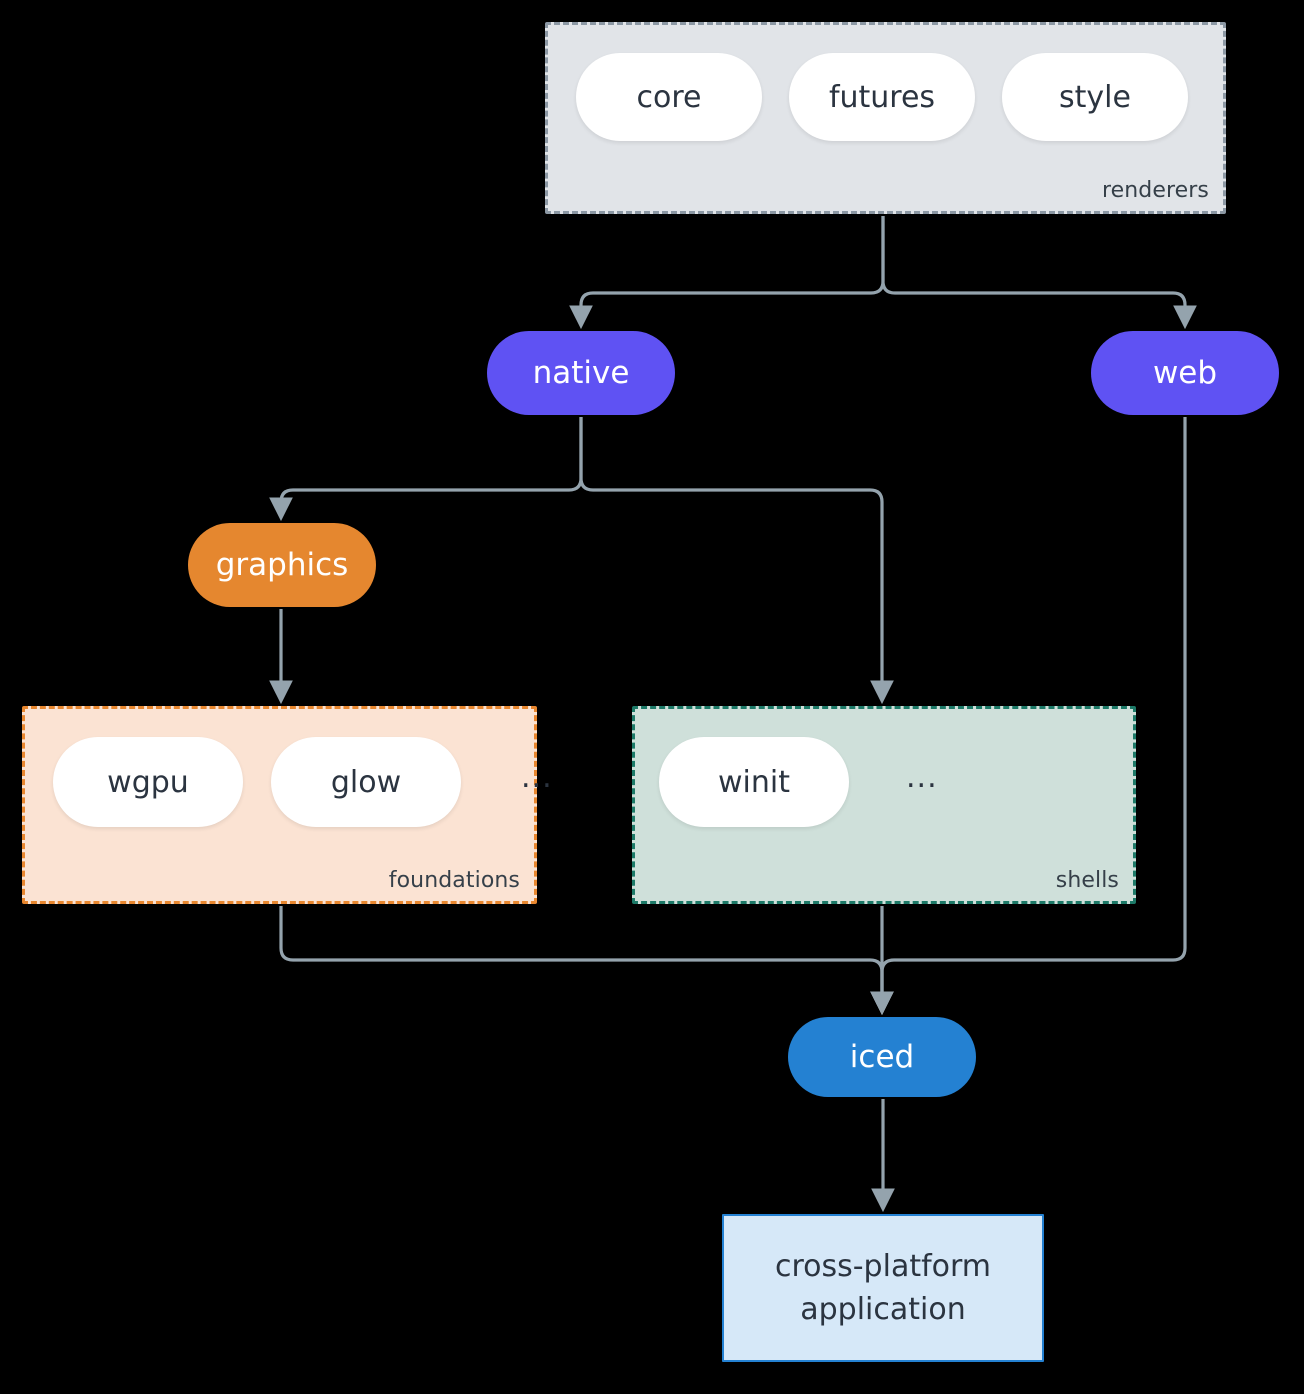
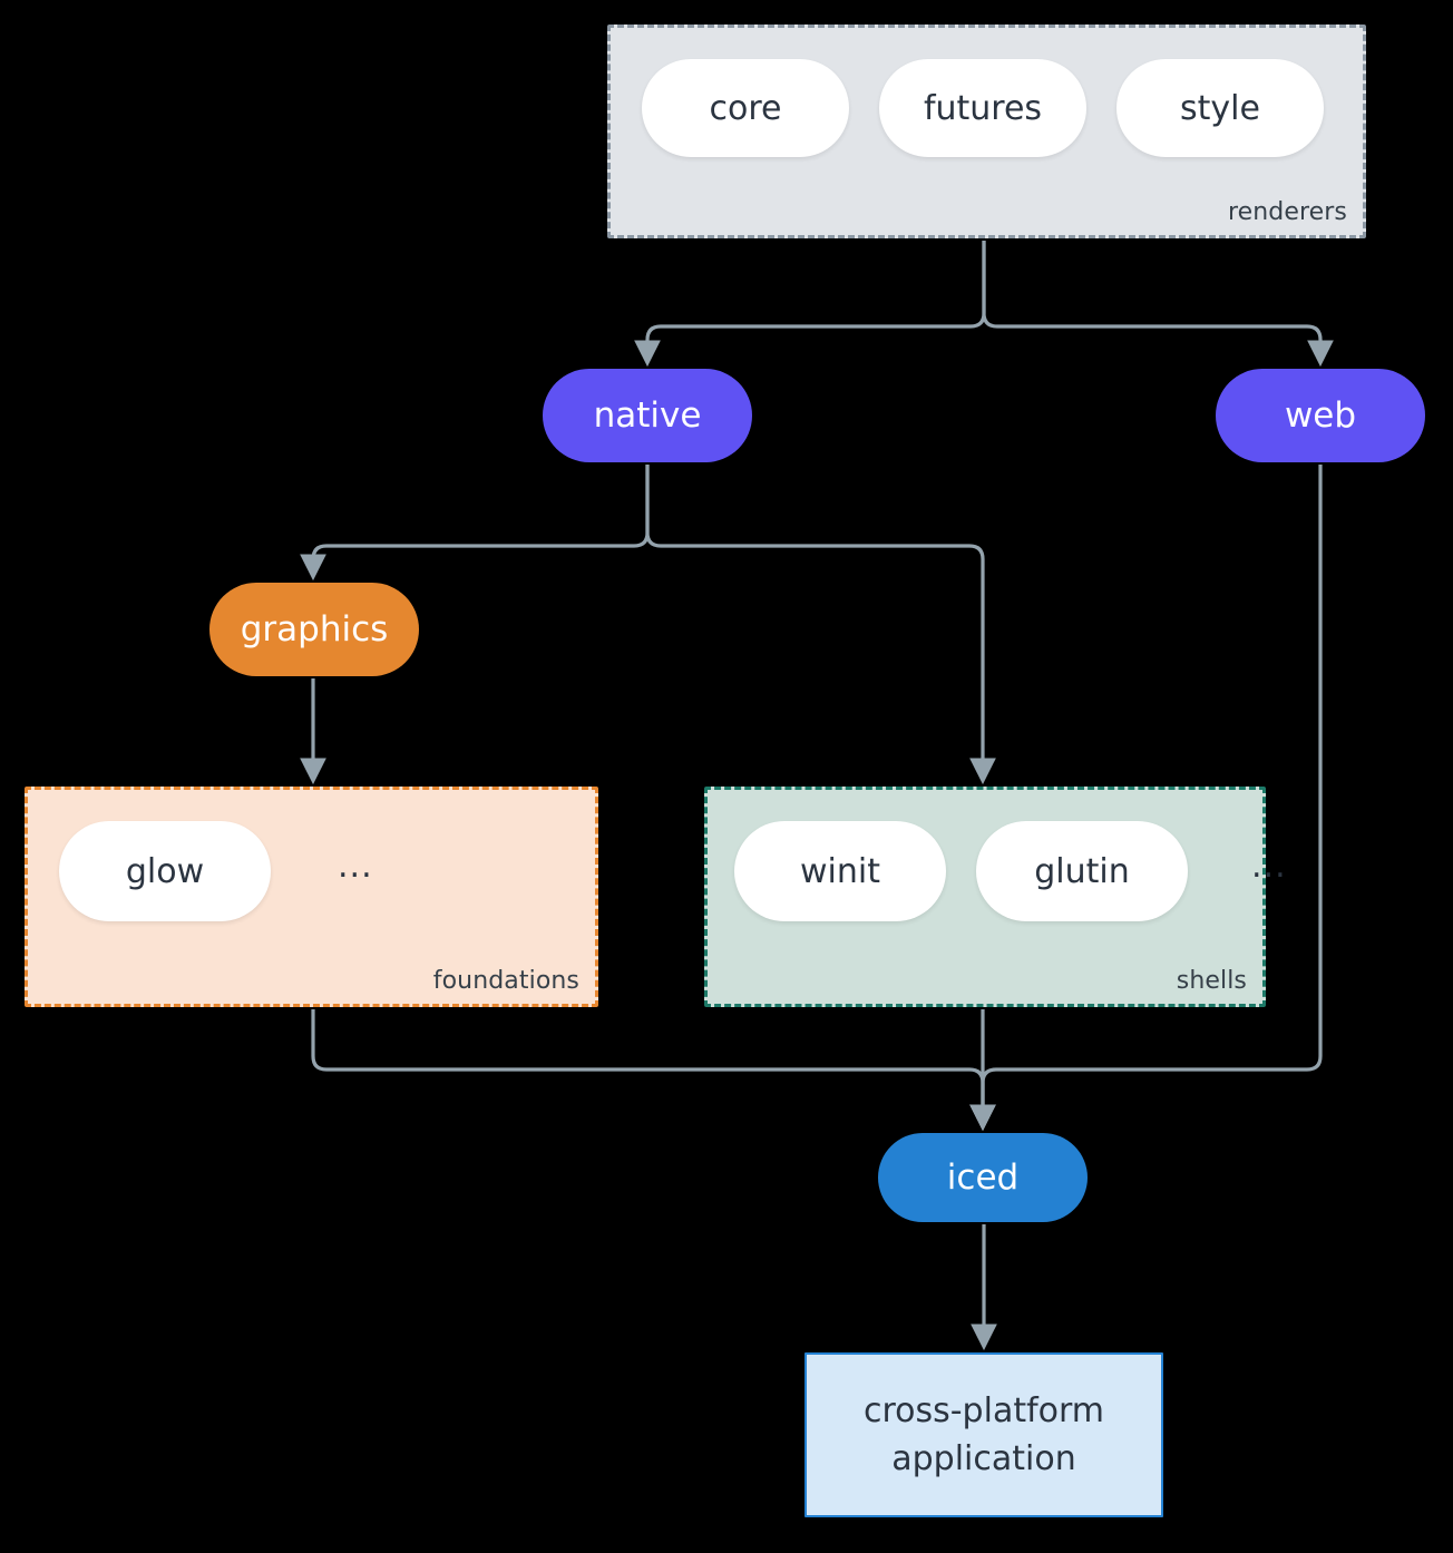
  core
  futures
  style
  renderers
  native
  web
  graphics
- wgpu
  glow
  ...
  foundations
  winit
+ glutin
  ...
  shells
  iced
  cross-platform
  application
